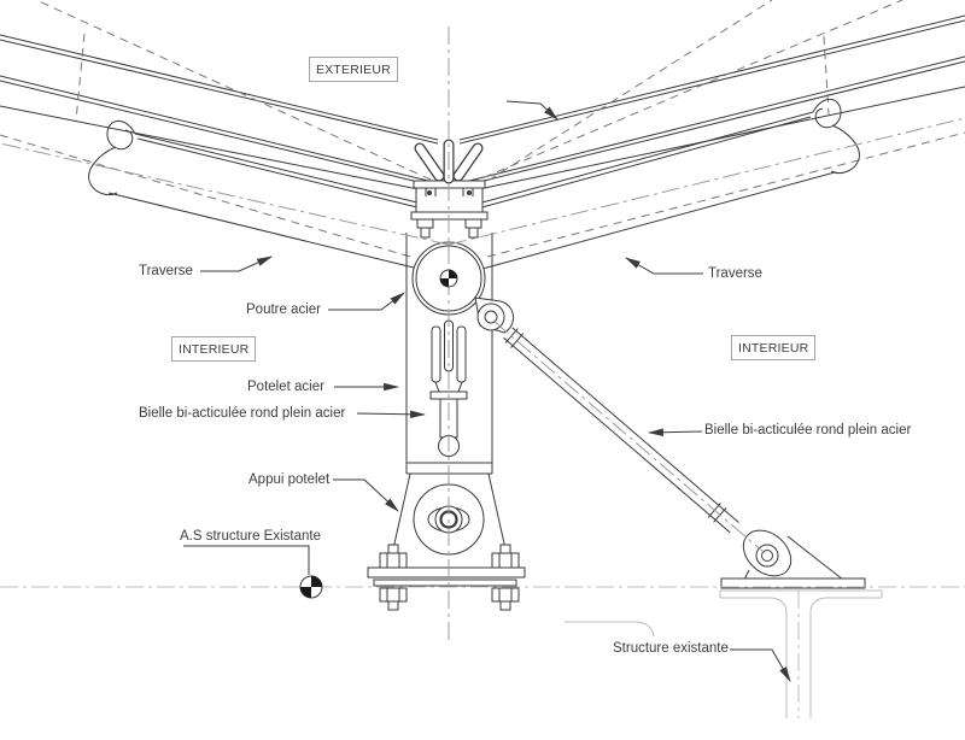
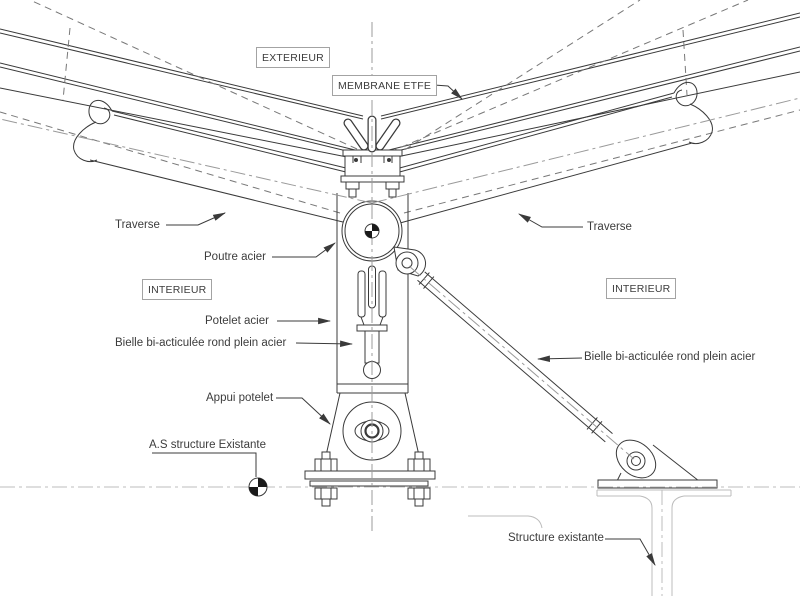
  EXTERIEUR
+ MEMBRANE ETFE
  Traverse
  Poutre acier
  INTERIEUR
  Potelet acier
  Bielle bi-acticulée rond plein acier
  Appui potelet
  A.S structure Existante
  Traverse
  INTERIEUR
  Bielle bi-acticulée rond plein acier
  Structure existante
